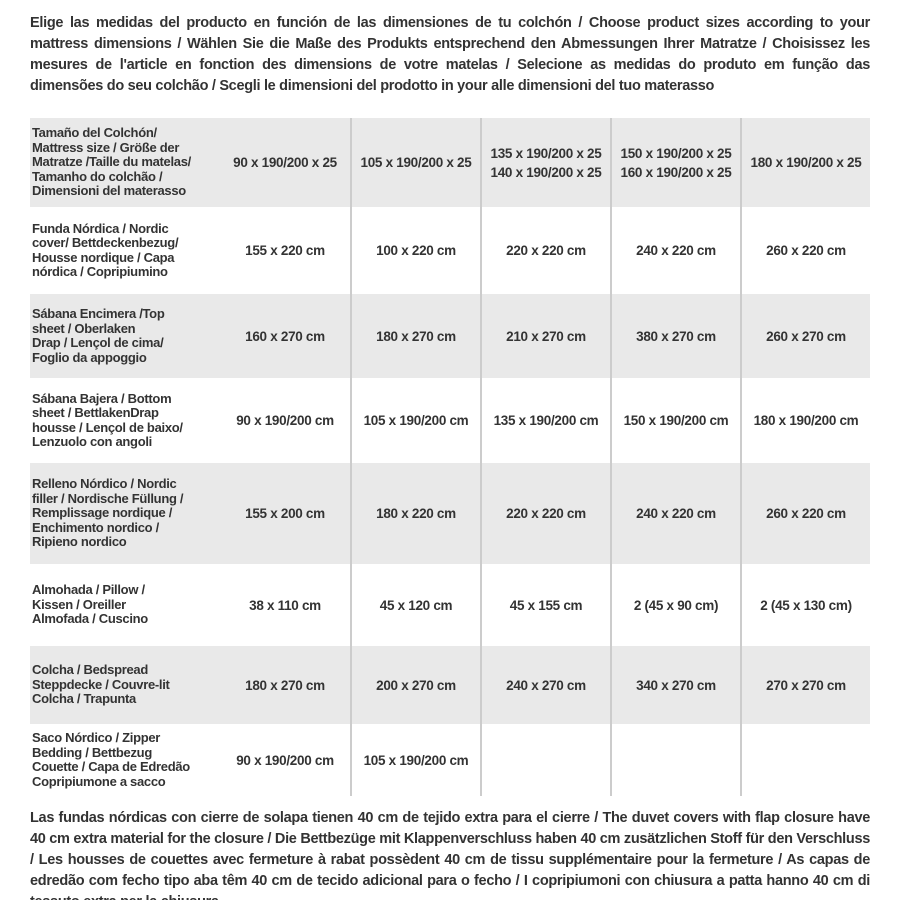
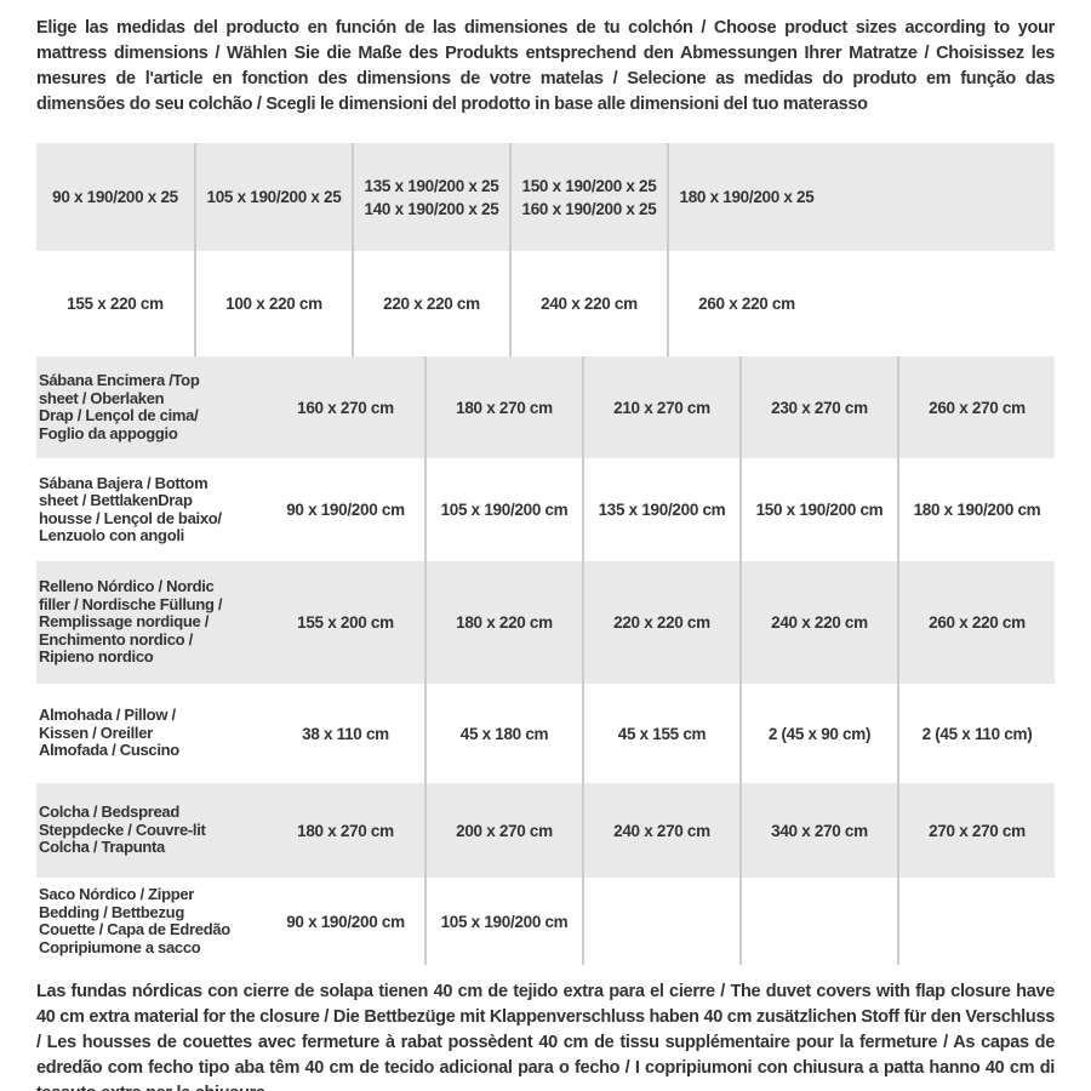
- Elige las medidas del producto en función de las dimensiones de tu colchón / Choose product sizes according to your mattress dimensions / Wählen Sie die Maße des Produkts entsprechend den Abmessungen Ihrer Matratze / Choisissez les mesures de l'article en fonction des dimensions de votre matelas / Selecione as medidas do produto em função das dimensões do seu colchão / Scegli le dimensioni del prodotto in your alle dimensioni del tuo materasso
+ Elige las medidas del producto en función de las dimensiones de tu colchón / Choose product sizes according to your mattress dimensions / Wählen Sie die Maße des Produkts entsprechend den Abmessungen Ihrer Matratze / Choisissez les mesures de l'article en fonction des dimensions de votre matelas / Selecione as medidas do produto em função das dimensões do seu colchão / Scegli le dimensioni del prodotto in base alle dimensioni del tuo materasso
- Tamaño del Colchón/
- Mattress size / Größe der
- Matratze /Taille du matelas/
- Tamanho do colchão /
- Dimensioni del materasso
  90 x 190/200 x 25
  105 x 190/200 x 25
  135 x 190/200 x 25
  140 x 190/200 x 25
  150 x 190/200 x 25
  160 x 190/200 x 25
  180 x 190/200 x 25
- Funda Nórdica / Nordic
- cover/ Bettdeckenbezug/
- Housse nordique / Capa
- nórdica / Copripiumino
  155 x 220 cm
  100 x 220 cm
  220 x 220 cm
  240 x 220 cm
  260 x 220 cm
  Sábana Encimera /Top
  sheet / Oberlaken
  Drap / Lençol de cima/
  Foglio da appoggio
  160 x 270 cm
  180 x 270 cm
  210 x 270 cm
- 380 x 270 cm
+ 230 x 270 cm
  260 x 270 cm
  Sábana Bajera / Bottom
  sheet / BettlakenDrap
  housse / Lençol de baixo/
  Lenzuolo con angoli
  90 x 190/200 cm
  105 x 190/200 cm
  135 x 190/200 cm
  150 x 190/200 cm
  180 x 190/200 cm
  Relleno Nórdico / Nordic
  filler / Nordische Füllung /
  Remplissage nordique /
  Enchimento nordico /
  Ripieno nordico
  155 x 200 cm
  180 x 220 cm
  220 x 220 cm
  240 x 220 cm
  260 x 220 cm
  Almohada / Pillow /
  Kissen / Oreiller
  Almofada / Cuscino
  38 x 110 cm
- 45 x 120 cm
+ 45 x 180 cm
  45 x 155 cm
  2 (45 x 90 cm)
- 2 (45 x 130 cm)
+ 2 (45 x 110 cm)
  Colcha / Bedspread
  Steppdecke / Couvre-lit
  Colcha / Trapunta
  180 x 270 cm
  200 x 270 cm
  240 x 270 cm
  340 x 270 cm
  270 x 270 cm
  Saco Nórdico / Zipper
  Bedding / Bettbezug
  Couette / Capa de Edredão
  Copripiumone a sacco
  90 x 190/200 cm
  105 x 190/200 cm
  Las fundas nórdicas con cierre de solapa tienen 40 cm de tejido extra para el cierre / The duvet covers with flap closure have 40 cm extra material for the closure / Die Bettbezüge mit Klappenverschluss haben 40 cm zusätzlichen Stoff für den Verschluss / Les housses de couettes avec fermeture à rabat possèdent 40 cm de tissu supplémentaire pour la fermeture / As capas de edredão com fecho tipo aba têm 40 cm de tecido adicional para o fecho / I copripiumoni con chiusura a patta hanno 40 cm di
